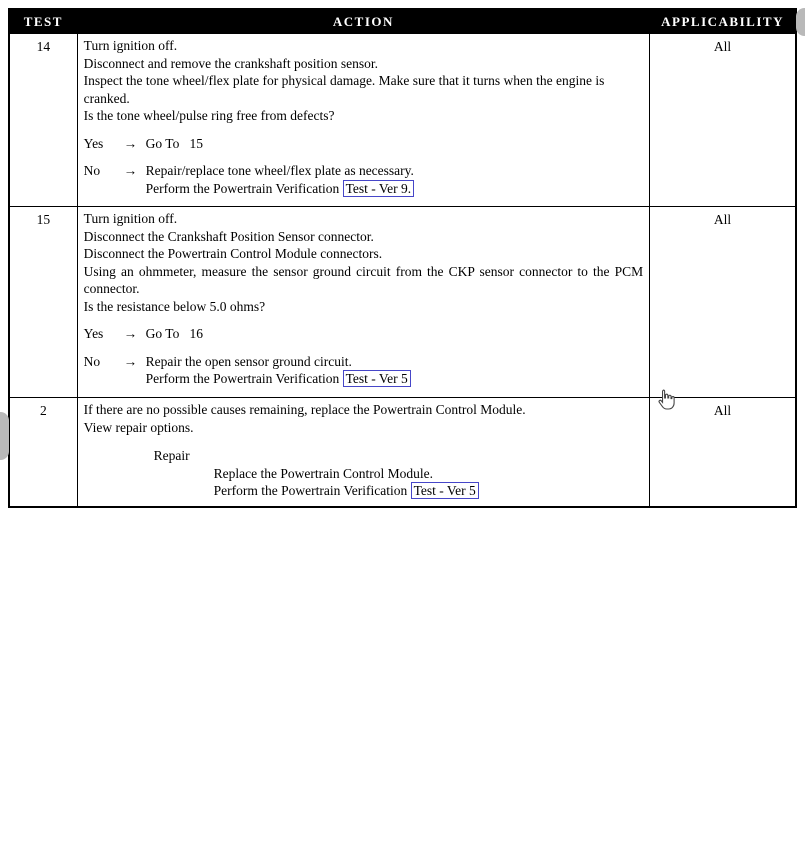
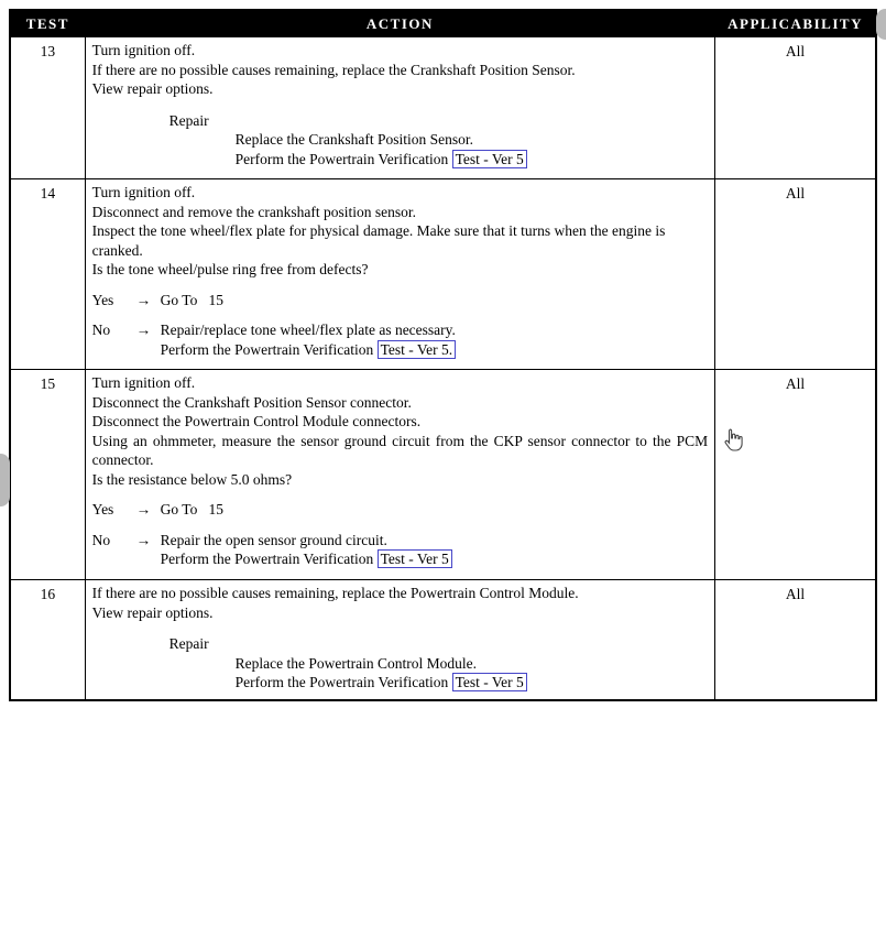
  TEST	ACTION	APPLICABILITY
+ 13	Turn ignition off. If there are no possible causes remaining, replace the Crankshaft Position Sensor. View repair options. Repair Replace the Crankshaft Position Sensor. Perform the Powertrain Verification Test - Ver 5	All
- 14	Turn ignition off. Disconnect and remove the crankshaft position sensor. Inspect the tone wheel/flex plate for physical damage. Make sure that it turns when the engine is cranked. Is the tone wheel/pulse ring free from defects? Yes → Go To 15 No → Repair/replace tone wheel/flex plate as necessary. Perform the Powertrain Verification Test - Ver 9.	All
+ 14	Turn ignition off. Disconnect and remove the crankshaft position sensor. Inspect the tone wheel/flex plate for physical damage. Make sure that it turns when the engine is cranked. Is the tone wheel/pulse ring free from defects? Yes → Go To 15 No → Repair/replace tone wheel/flex plate as necessary. Perform the Powertrain Verification Test - Ver 5.	All
- 15	Turn ignition off. Disconnect the Crankshaft Position Sensor connector. Disconnect the Powertrain Control Module connectors. Using an ohmmeter, measure the sensor ground circuit from the CKP sensor connector to the PCM connector. Is the resistance below 5.0 ohms? Yes → Go To 16 No → Repair the open sensor ground circuit. Perform the Powertrain Verification Test - Ver 5	All
+ 15	Turn ignition off. Disconnect the Crankshaft Position Sensor connector. Disconnect the Powertrain Control Module connectors. Using an ohmmeter, measure the sensor ground circuit from the CKP sensor connector to the PCM connector. Is the resistance below 5.0 ohms? Yes → Go To 15 No → Repair the open sensor ground circuit. Perform the Powertrain Verification Test - Ver 5	All
- 2	If there are no possible causes remaining, replace the Powertrain Control Module. View repair options. Repair Replace the Powertrain Control Module. Perform the Powertrain Verification Test - Ver 5	All
+ 16	If there are no possible causes remaining, replace the Powertrain Control Module. View repair options. Repair Replace the Powertrain Control Module. Perform the Powertrain Verification Test - Ver 5	All
